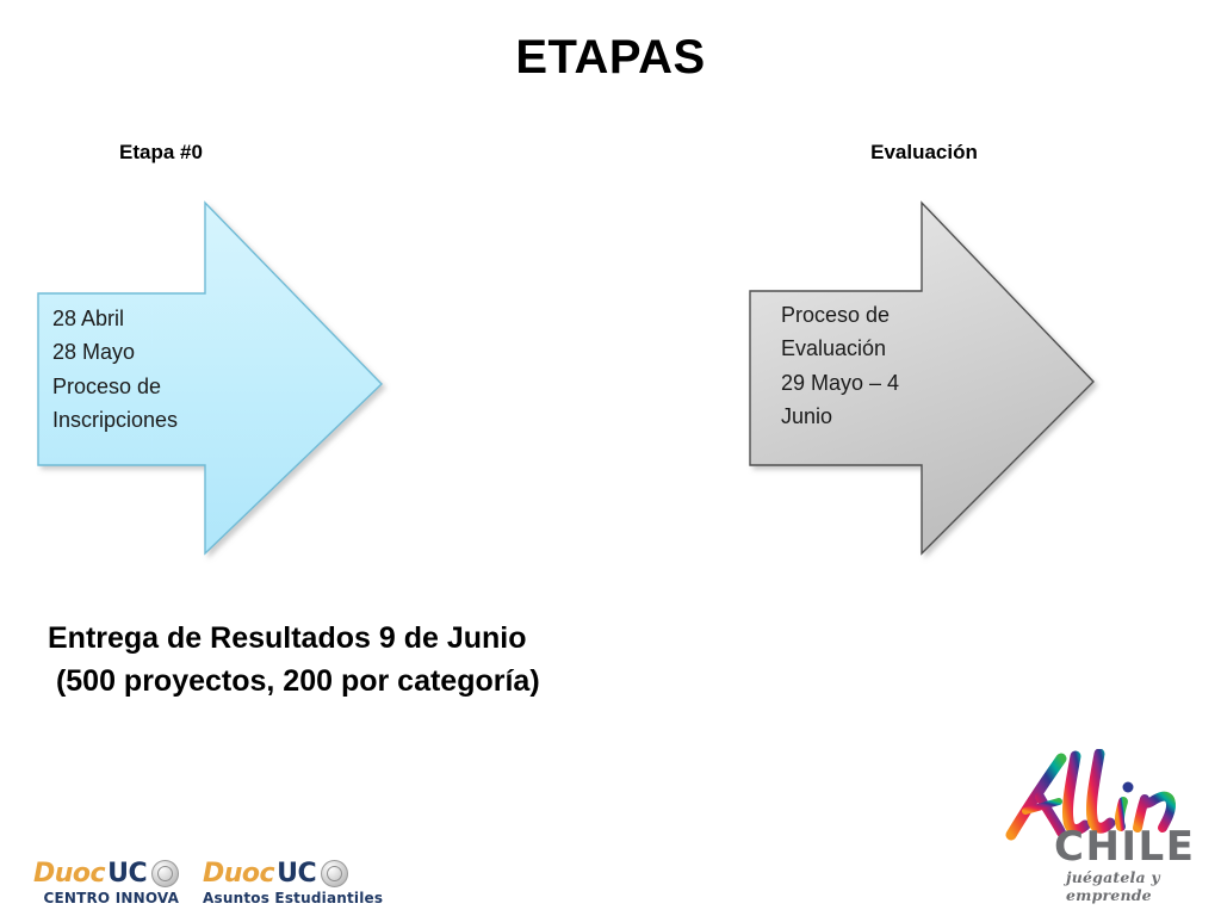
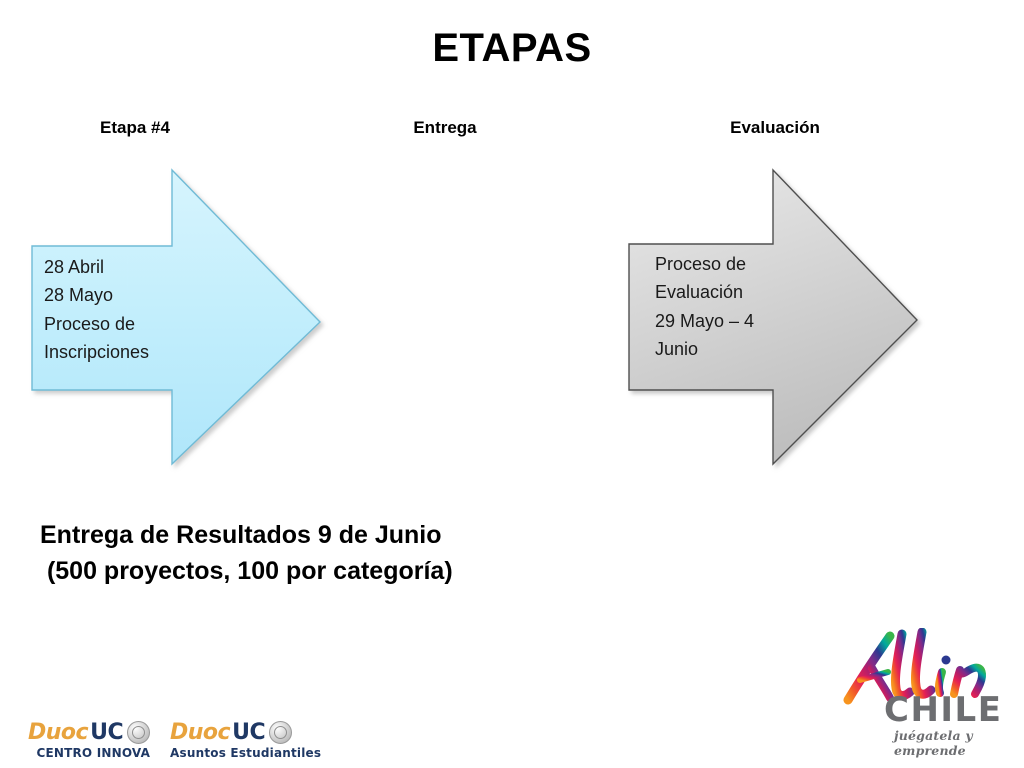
  ETAPAS
- Etapa #0
+ Etapa #4
+ Entrega
  Evaluación
  28 Abril
  28 Mayo
  Proceso de
  Inscripciones
  Proceso de
  Evaluación
  29 Mayo – 4
  Junio
  Entrega de Resultados 9 de Junio
- (500 proyectos, 200 por categoría)
+ (500 proyectos, 100 por categoría)
  Duoc
  UC
  CENTRO INNOVA
  Duoc
  UC
  Asuntos Estudiantiles
  CHILE
  juégatela y emprende
